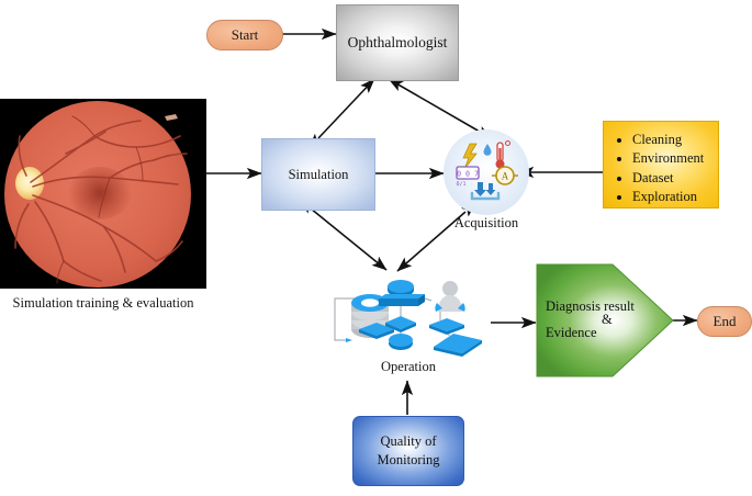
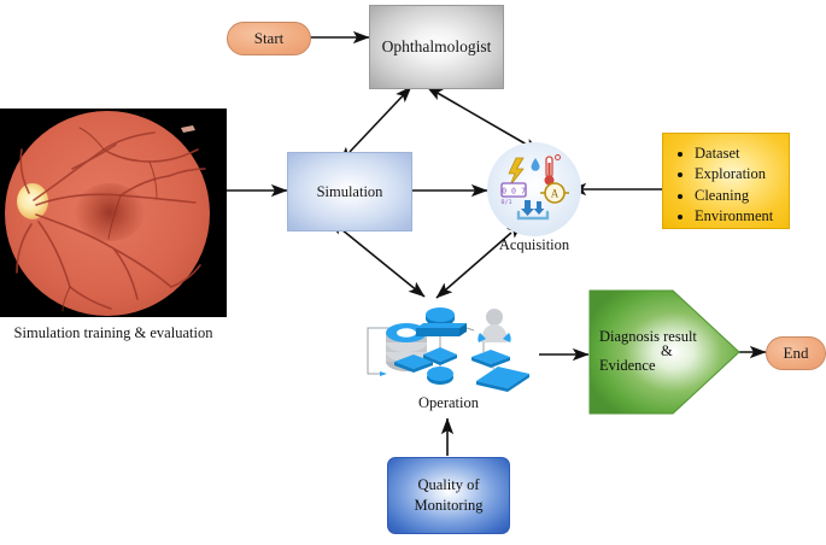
  Start
  Ophthalmologist
  Simulation training & evaluation
  Simulation
  0 0 7
  A
  Acquisition
- Cleaning
+ Dataset
- Environment
+ Exploration
- Dataset
+ Cleaning
- Exploration
+ Environment
  Operation
  Quality of
  Monitoring
  Diagnosis result
  Evidence
  &
  End
